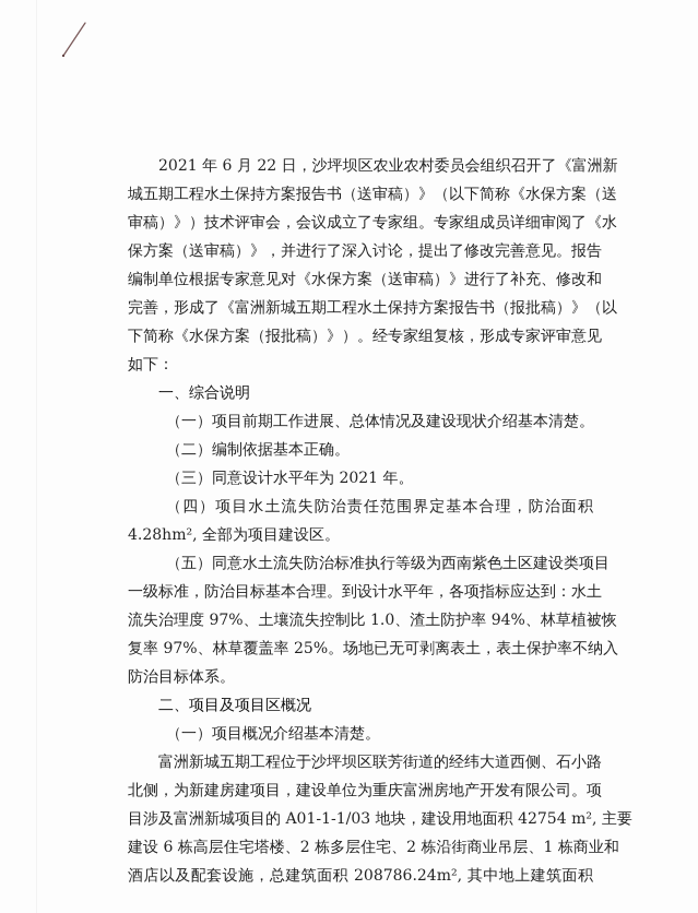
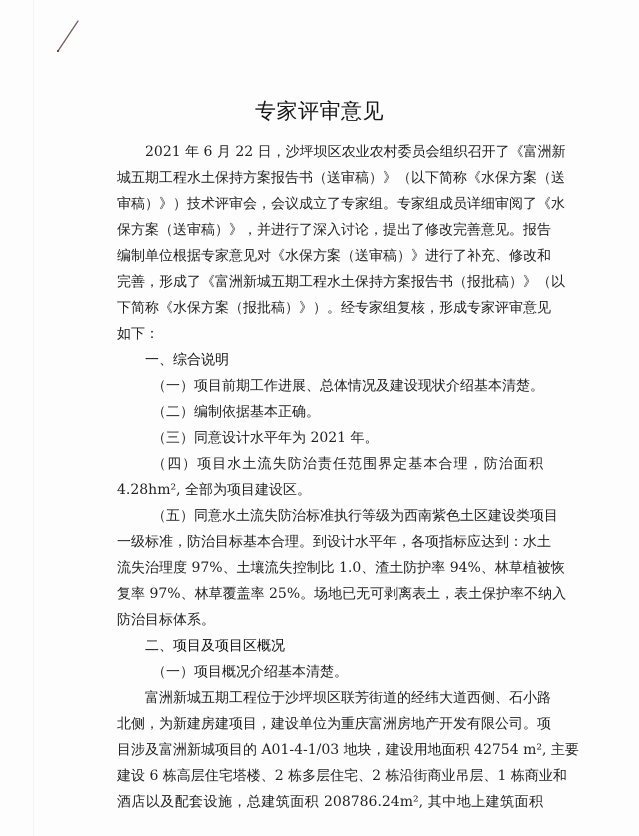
+ 专家评审意见
  2021 年 6 月 22 日，沙坪坝区农业农村委员会组织召开了《富洲新
  城五期工程水土保持方案报告书（送审稿）》（以下简称《水保方案（送
  审稿）》）技术评审会，会议成立了专家组。专家组成员详细审阅了《水
  保方案（送审稿）》，并进行了深入讨论，提出了修改完善意见。报告
  编制单位根据专家意见对《水保方案（送审稿）》进行了补充、修改和
  完善，形成了《富洲新城五期工程水土保持方案报告书（报批稿）》（以
  下简称《水保方案（报批稿）》）。经专家组复核，形成专家评审意见
  如下：
  一、综合说明
  （一）项目前期工作进展、总体情况及建设现状介绍基本清楚。
  （二）编制依据基本正确。
  （三）同意设计水平年为 2021 年。
  （四）项目水土流失防治责任范围界定基本合理，防治面积
  4.28hm², 全部为项目建设区。
  （五）同意水土流失防治标准执行等级为西南紫色土区建设类项目
  一级标准，防治目标基本合理。到设计水平年，各项指标应达到：水土
  流失治理度 97%、土壤流失控制比 1.0、渣土防护率 94%、林草植被恢
  复率 97%、林草覆盖率 25%。场地已无可剥离表土，表土保护率不纳入
  防治目标体系。
  二、项目及项目区概况
  （一）项目概况介绍基本清楚。
  富洲新城五期工程位于沙坪坝区联芳街道的经纬大道西侧、石小路
  北侧，为新建房建项目，建设单位为重庆富洲房地产开发有限公司。项
- 目涉及富洲新城项目的 A01-1-1/03 地块，建设用地面积 42754 m², 主要
+ 目涉及富洲新城项目的 A01-4-1/03 地块，建设用地面积 42754 m², 主要
  建设 6 栋高层住宅塔楼、2 栋多层住宅、2 栋沿街商业吊层、1 栋商业和
  酒店以及配套设施，总建筑面积 208786.24m², 其中地上建筑面积
